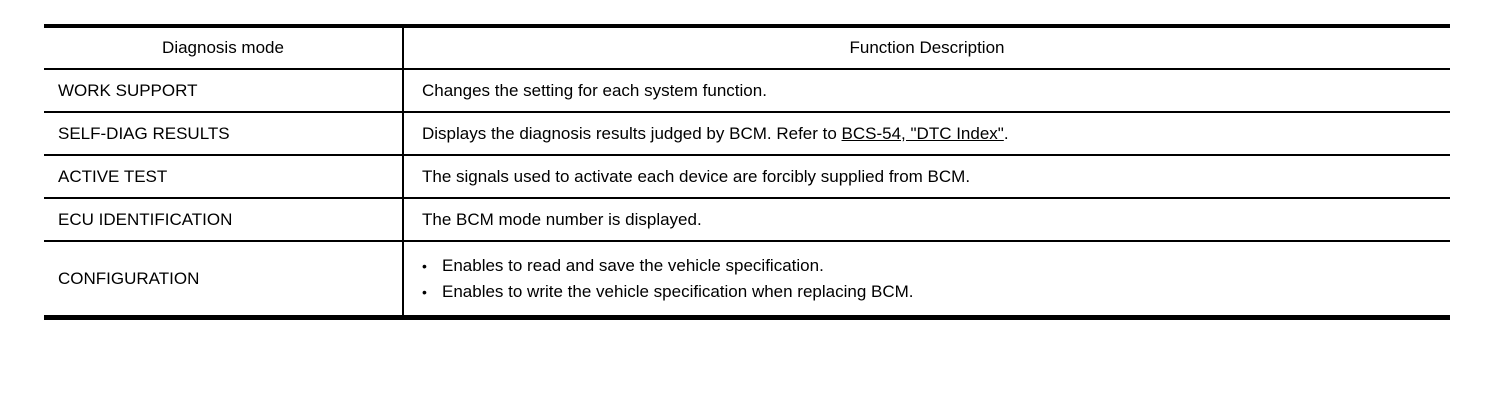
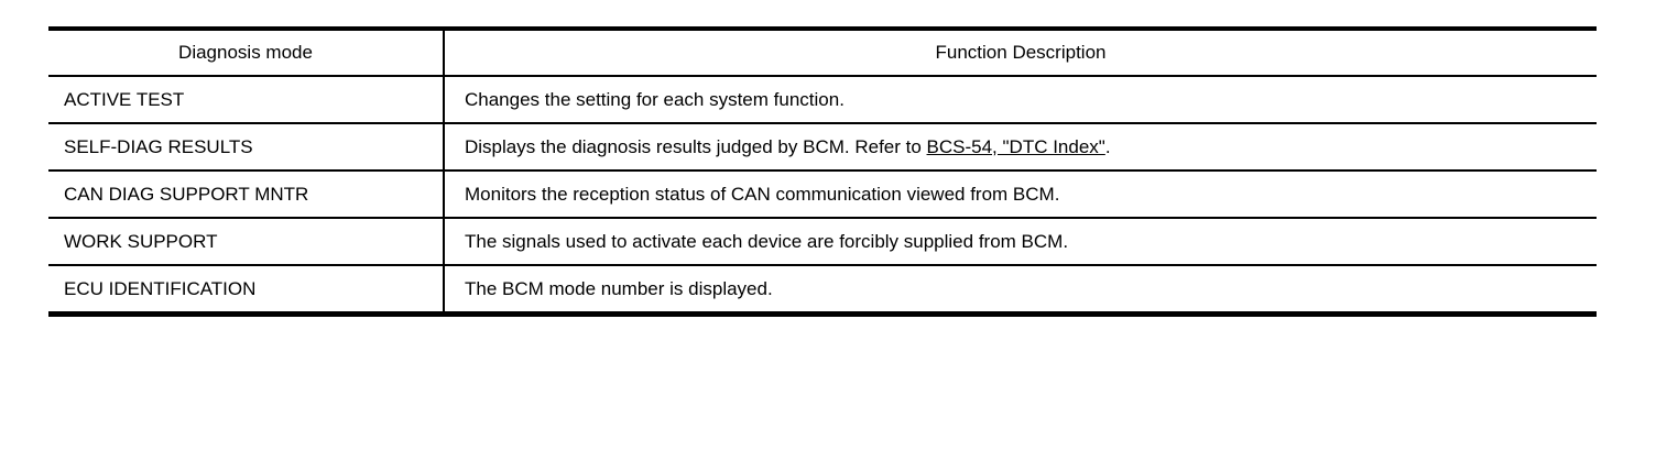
  Diagnosis mode	Function Description
- WORK SUPPORT	Changes the setting for each system function.
+ ACTIVE TEST	Changes the setting for each system function.
  SELF-DIAG RESULTS	Displays the diagnosis results judged by BCM. Refer to BCS-54, "DTC Index".
+ CAN DIAG SUPPORT MNTR	Monitors the reception status of CAN communication viewed from BCM.
- ACTIVE TEST	The signals used to activate each device are forcibly supplied from BCM.
+ WORK SUPPORT	The signals used to activate each device are forcibly supplied from BCM.
  ECU IDENTIFICATION	The BCM mode number is displayed.
- CONFIGURATION	• Enables to read and save the vehicle specification. • Enables to write the vehicle specification when replacing BCM.
